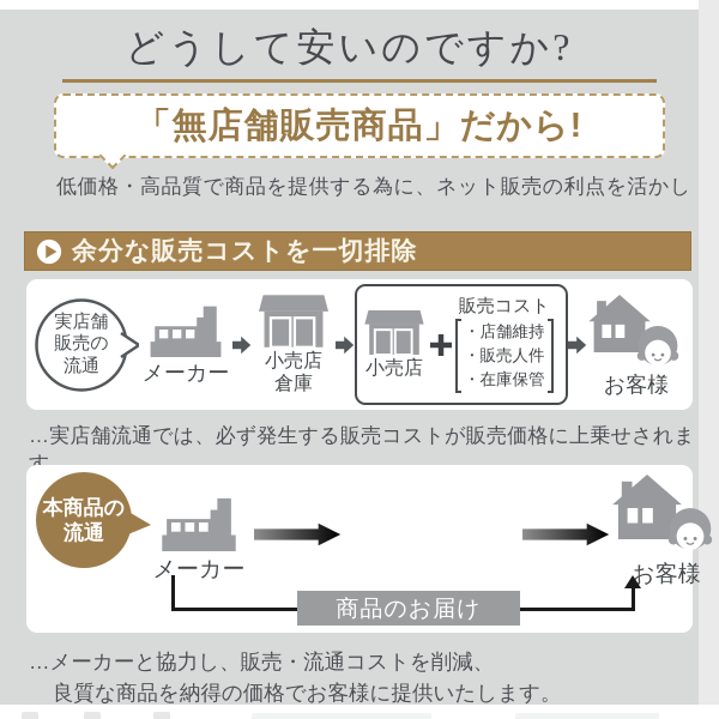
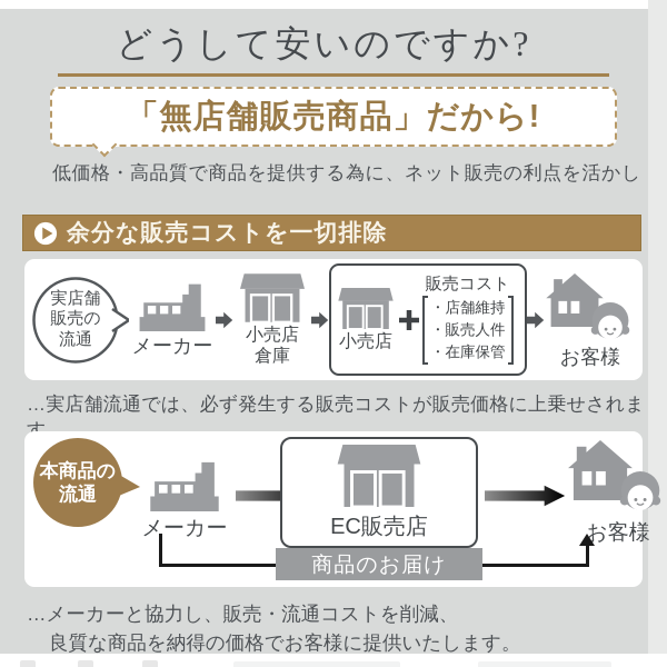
  どうして安いのですか?
  「無店舗販売商品」だから!
  低価格・高品質で商品を提供する為に、ネット販売の利点を活かし
  余分な販売コストを一切排除
  実店舗
  販売の
  流通
  メーカー
  小売店
  倉庫
  小売店
  販売コスト
  ・店舗維持
  ・販売人件
  ・在庫保管
  お客様
  …実店舗流通では、必ず発生する販売コストが販売価格に上乗せされます。
  本商品の
  流通
  メーカー
+ EC販売店
  お客様
  商品のお届け
  …メーカーと協力し、販売・流通コストを削減、
  良質な商品を納得の価格でお客様に提供いたします。
